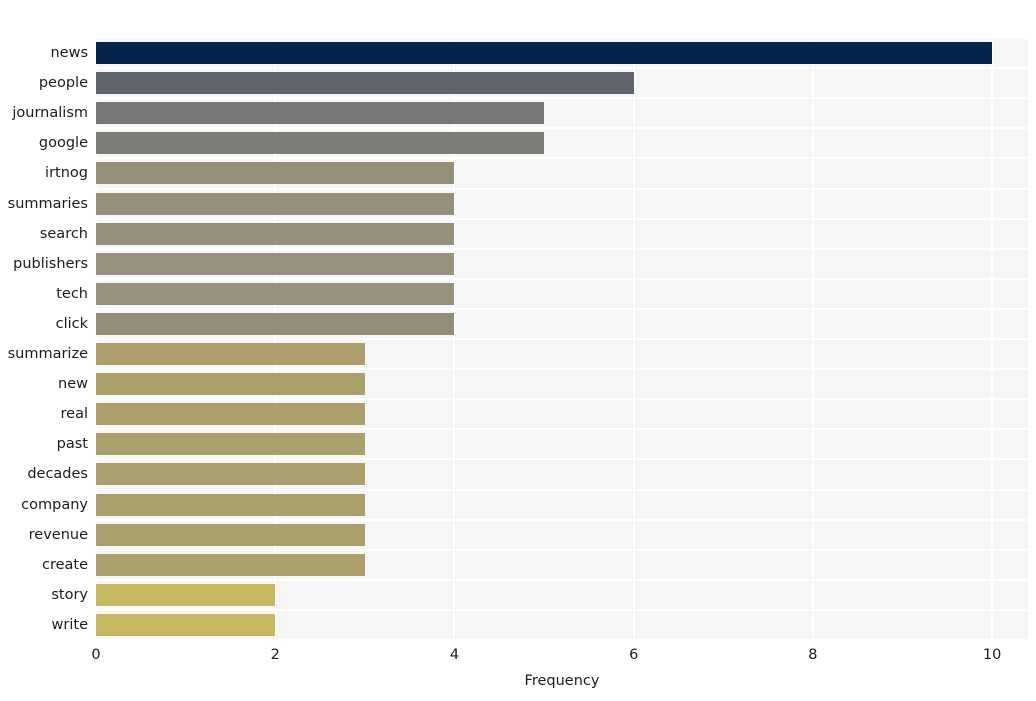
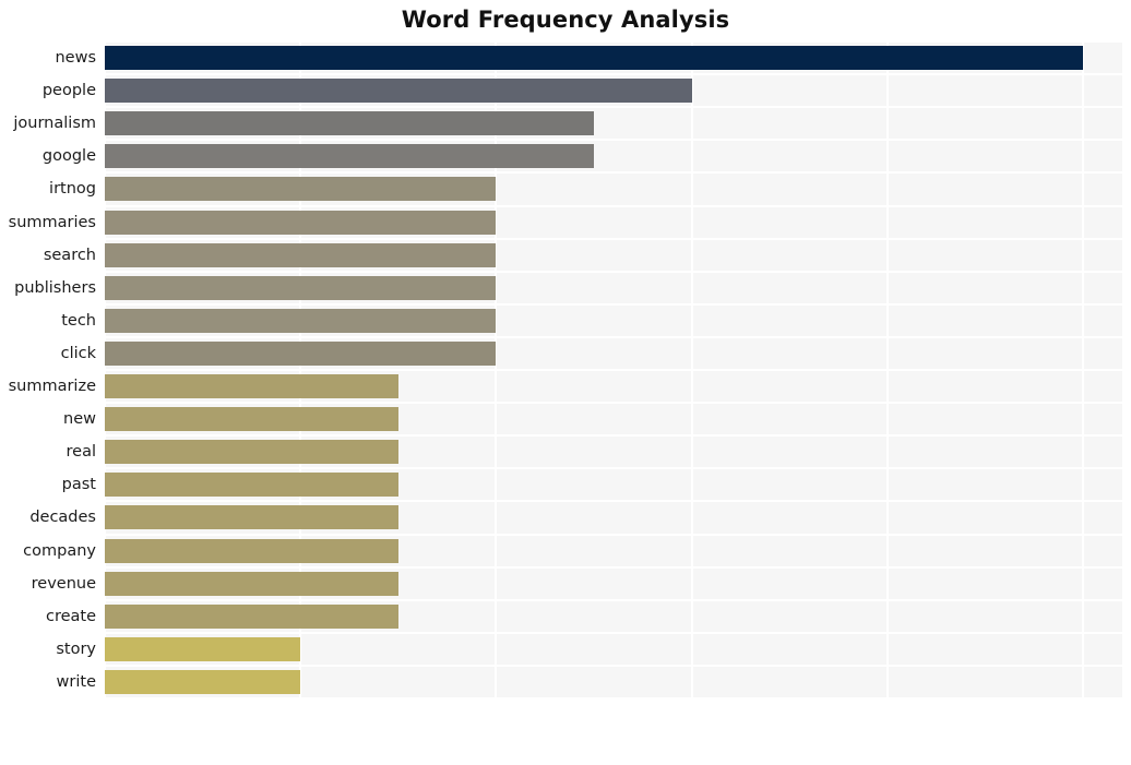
+ Word Frequency Analysis
  news
  people
  journalism
  google
  irtnog
  summaries
  search
  publishers
  tech
  click
  summarize
  new
  real
  past
  decades
  company
  revenue
  create
  story
  write
- 0
- 2
- 4
- 6
- 8
- 10
- Frequency
